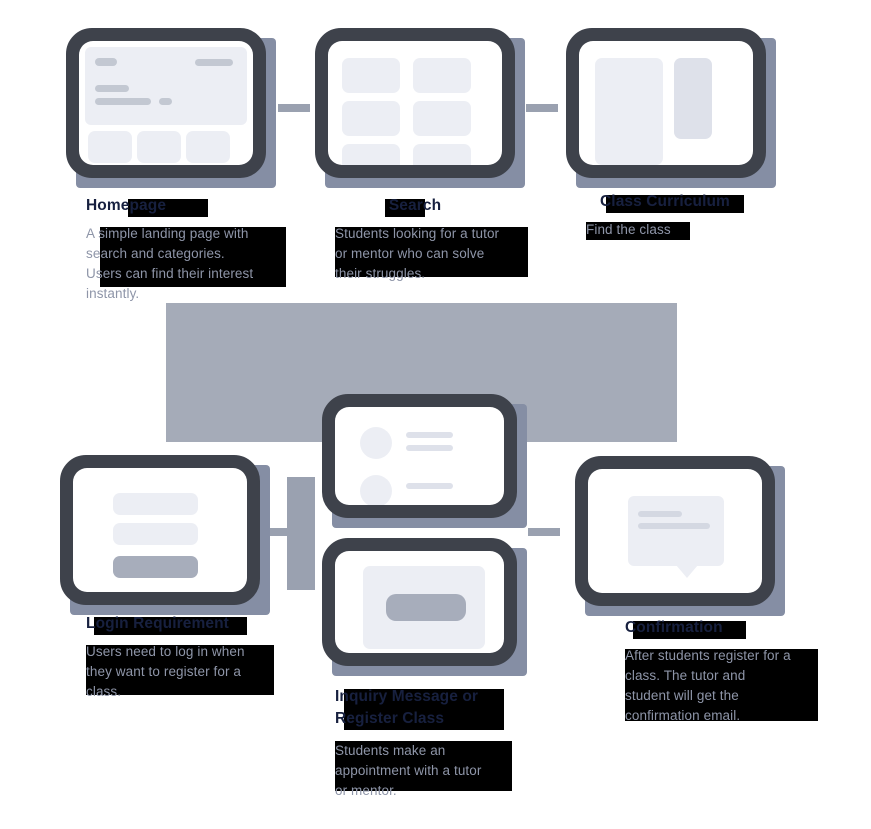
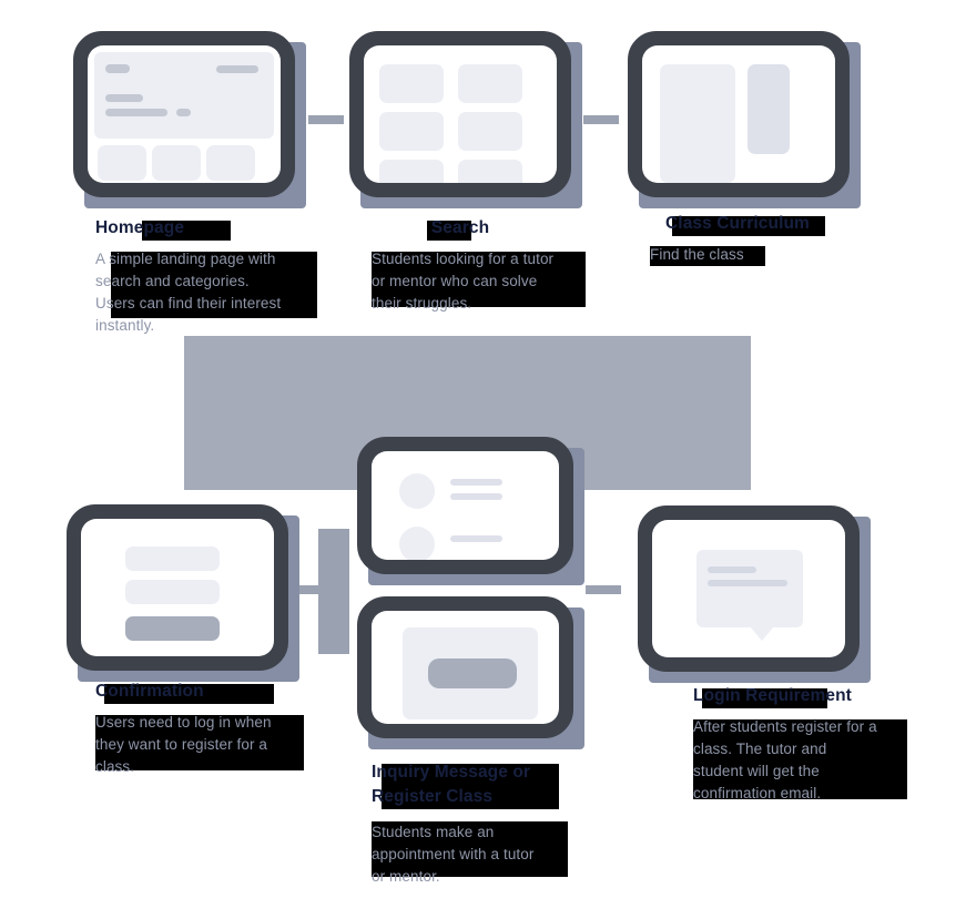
  Homepage
  A simple landing page with
  search and categories.
  Users can find their interest
  instantly.
  Search
  Students looking for a tutor
  or mentor who can solve
  their struggles.
  Class Curriculum
  Find the class
- Login Requirement
+ Confirmation
  Users need to log in when
  they want to register for a
  class.
  Inquiry Message or
  Register Class
  Students make an
  appointment with a tutor
  or mentor.
- Confirmation
+ Login Requirement
  After students register for a
  class. The tutor and
  student will get the
  confirmation email.
